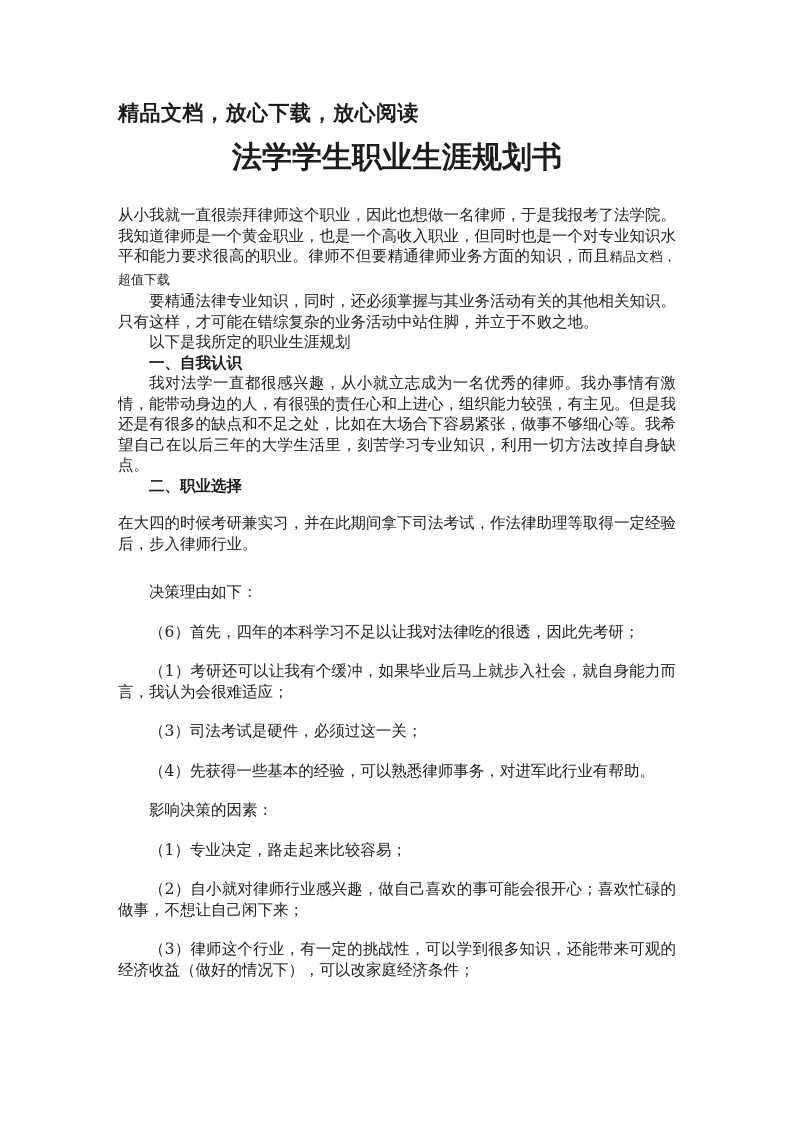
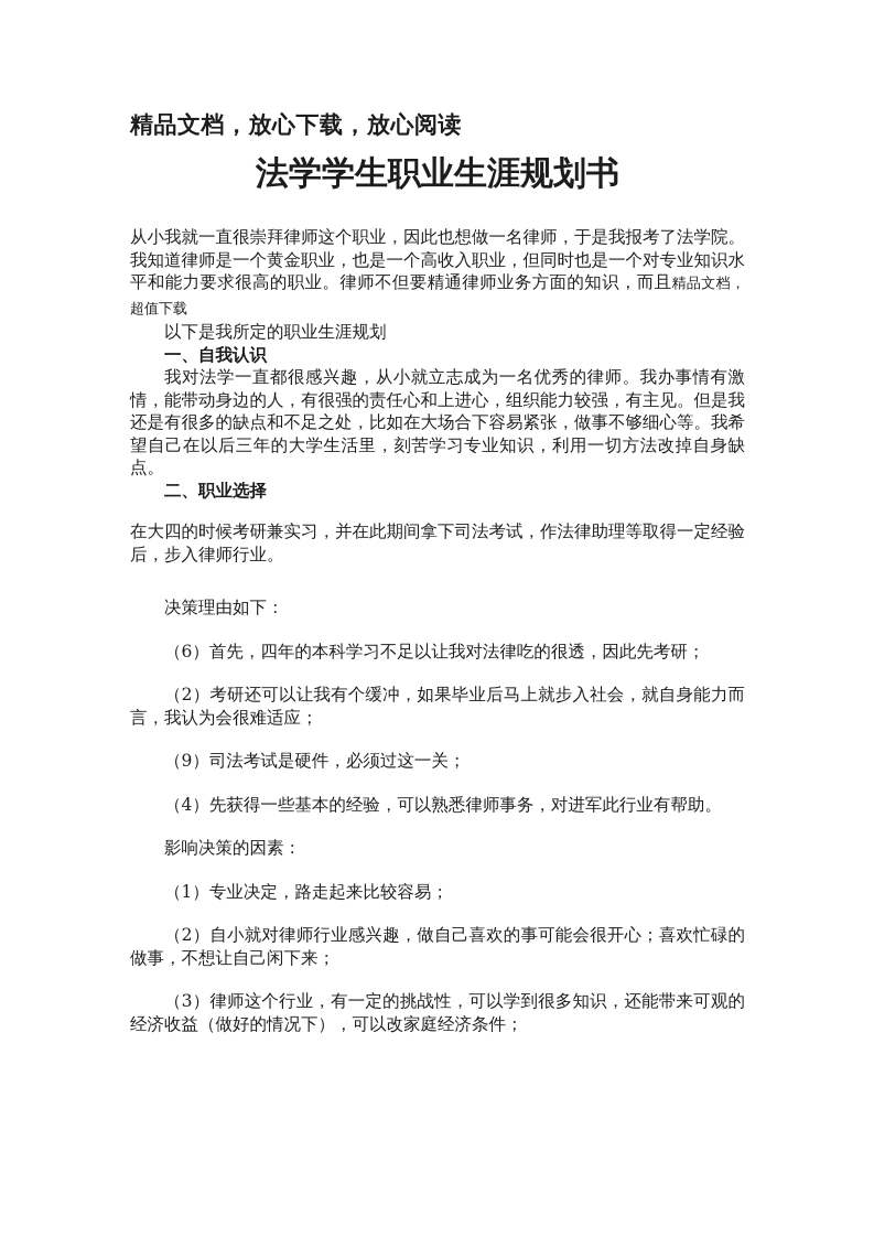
  精品文档，放心下载，放心阅读
  法学学生职业生涯规划书
  从小我就一直很崇拜律师这个职业，因此也想做一名律师，于是我报考了法学院。我知道律师是一个黄金职业，也是一个高收入职业，但同时也是一个对专业知识水平和能力要求很高的职业。律师不但要精通律师业务方面的知识，而且精品文档，超值下载
- 要精通法律专业知识，同时，还必须掌握与其业务活动有关的其他相关知识。只有这样，才可能在错综复杂的业务活动中站住脚，并立于不败之地。
  以下是我所定的职业生涯规划
  一、自我认识
  我对法学一直都很感兴趣，从小就立志成为一名优秀的律师。我办事情有激情，能带动身边的人，有很强的责任心和上进心，组织能力较强，有主见。但是我还是有很多的缺点和不足之处，比如在大场合下容易紧张，做事不够细心等。我希望自己在以后三年的大学生活里，刻苦学习专业知识，利用一切方法改掉自身缺点。
  二、职业选择
  在大四的时候考研兼实习，并在此期间拿下司法考试，作法律助理等取得一定经验后，步入律师行业。
  决策理由如下：
  （6）首先，四年的本科学习不足以让我对法律吃的很透，因此先考研；
- （1）考研还可以让我有个缓冲，如果毕业后马上就步入社会，就自身能力而言，我认为会很难适应；
+ （2）考研还可以让我有个缓冲，如果毕业后马上就步入社会，就自身能力而言，我认为会很难适应；
- （3）司法考试是硬件，必须过这一关；
+ （9）司法考试是硬件，必须过这一关；
  （4）先获得一些基本的经验，可以熟悉律师事务，对进军此行业有帮助。
  影响决策的因素：
  （1）专业决定，路走起来比较容易；
  （2）自小就对律师行业感兴趣，做自己喜欢的事可能会很开心；喜欢忙碌的做事，不想让自己闲下来；
  （3）律师这个行业，有一定的挑战性，可以学到很多知识，还能带来可观的经济收益（做好的情况下），可以改家庭经济条件；
